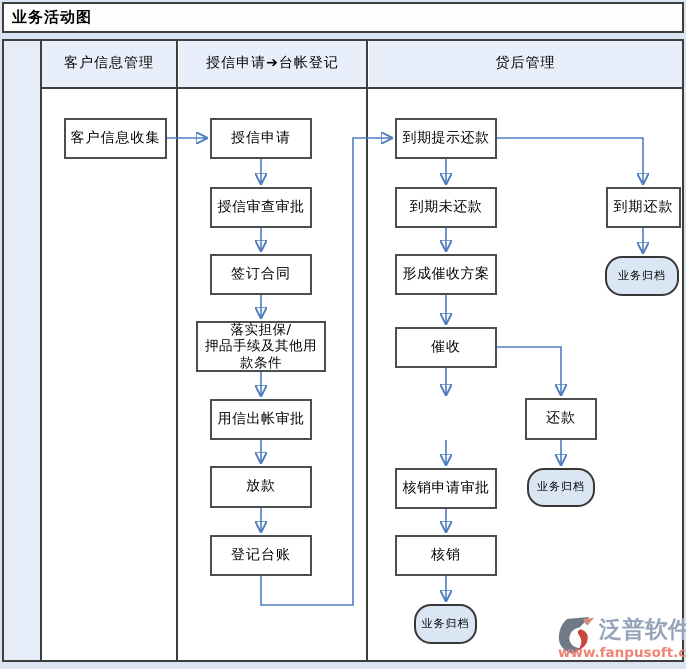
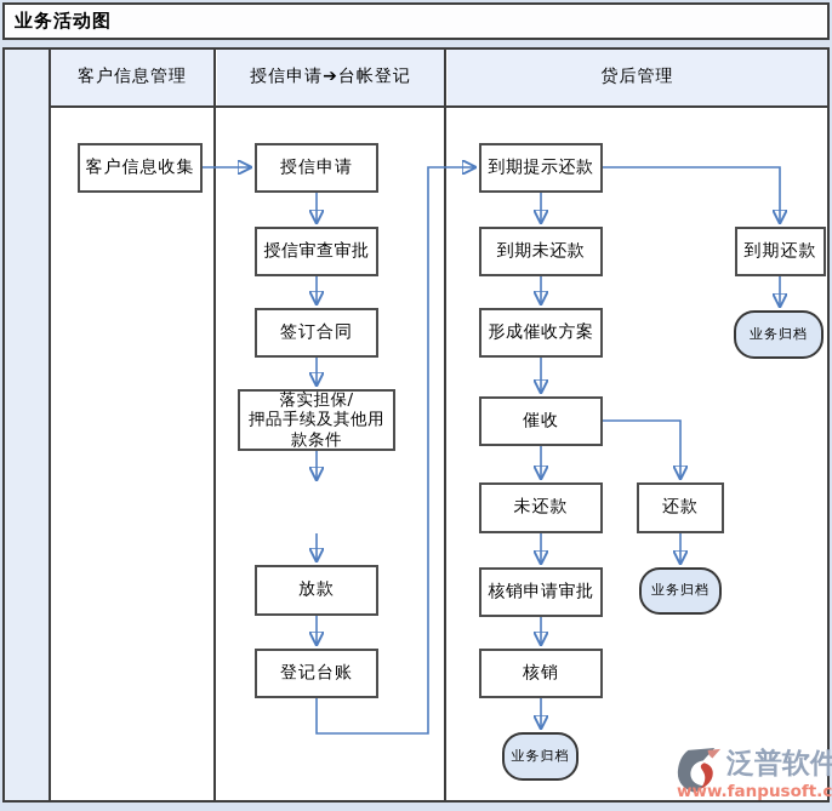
  业务活动图
  客户信息管理
  授信申请➔台帐登记
  贷后管理
  客户信息收集
  授信申请
  授信审查审批
  签订合同
  落实担保/
  押品手续及其他用
  款条件
- 用信出帐审批
  放款
  登记台账
  到期提示还款
  到期未还款
  形成催收方案
  催收
+ 未还款
  核销申请审批
  核销
  到期还款
  还款
  业务归档
  业务归档
  业务归档
  泛普软件
  www.fanpusoft.c
